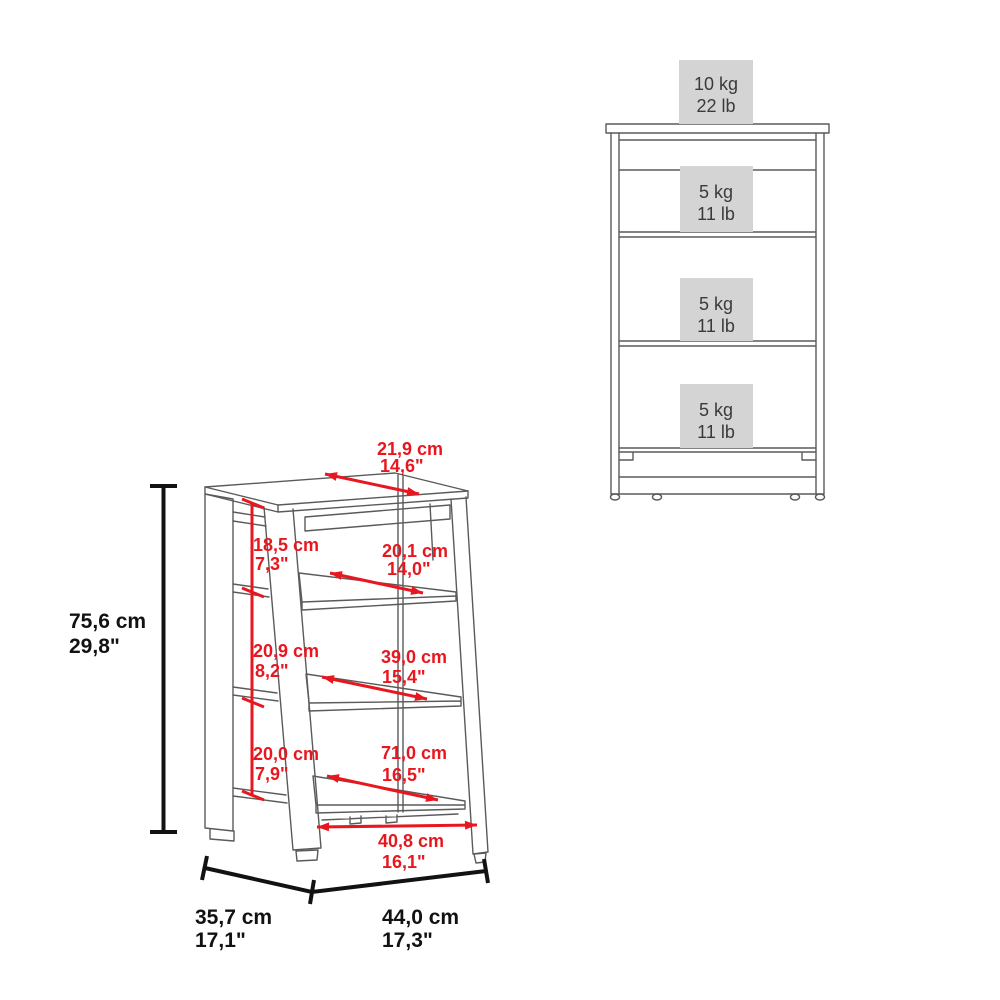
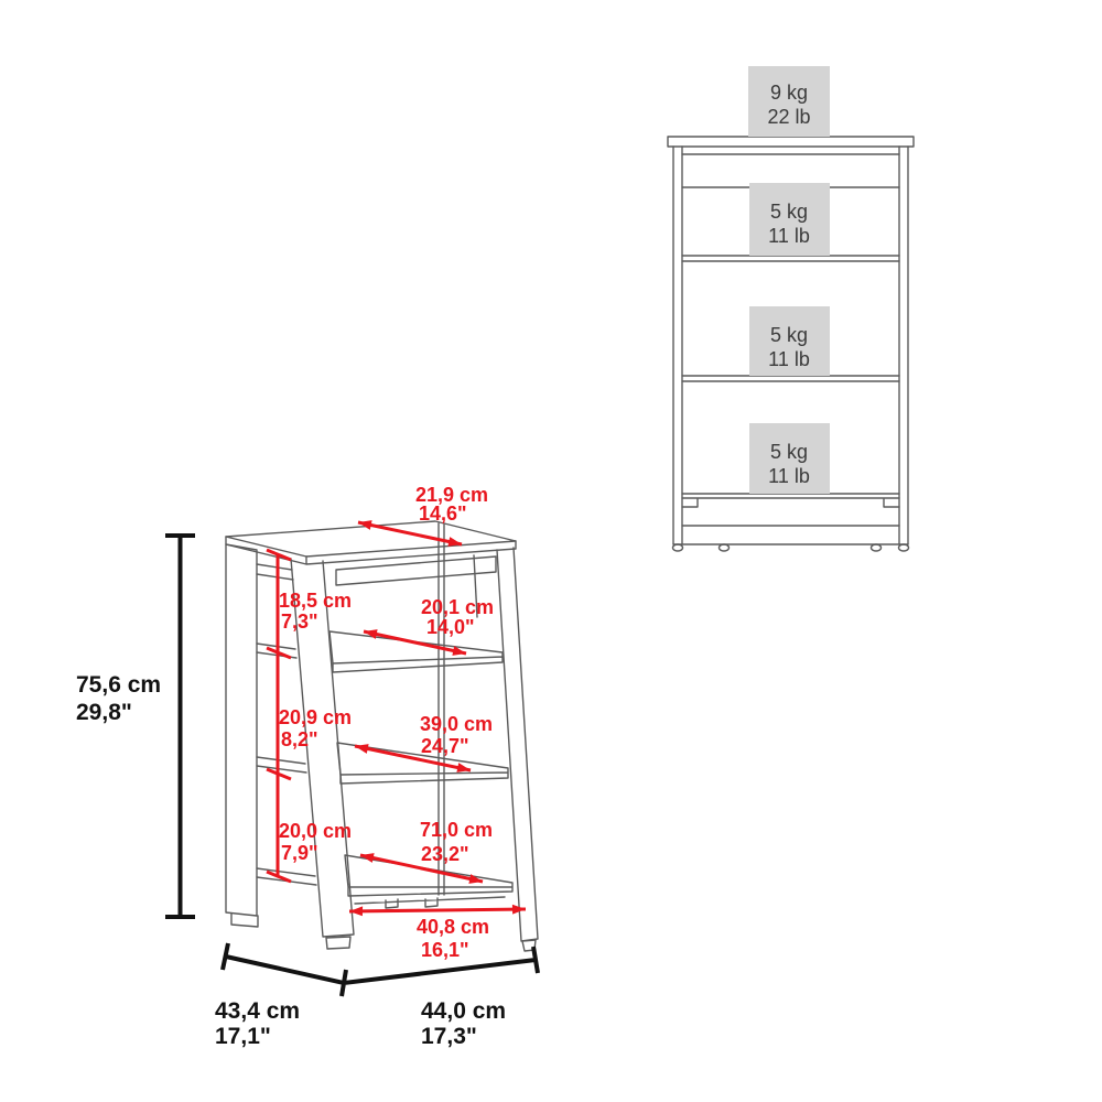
- 10 kg
+ 9 kg
  22 lb
  5 kg
  11 lb
  5 kg
  11 lb
  5 kg
  11 lb
  21,9 cm
  14,6"
  18,5 cm
  7,3"
  20,1 cm
  14,0"
  20,9 cm
  8,2"
  39,0 cm
- 15,4"
+ 24,7"
  20,0 cm
  7,9"
  71,0 cm
- 16,5"
+ 23,2"
  40,8 cm
  16,1"
  75,6 cm
  29,8"
- 35,7 cm
+ 43,4 cm
  17,1"
  44,0 cm
  17,3"
